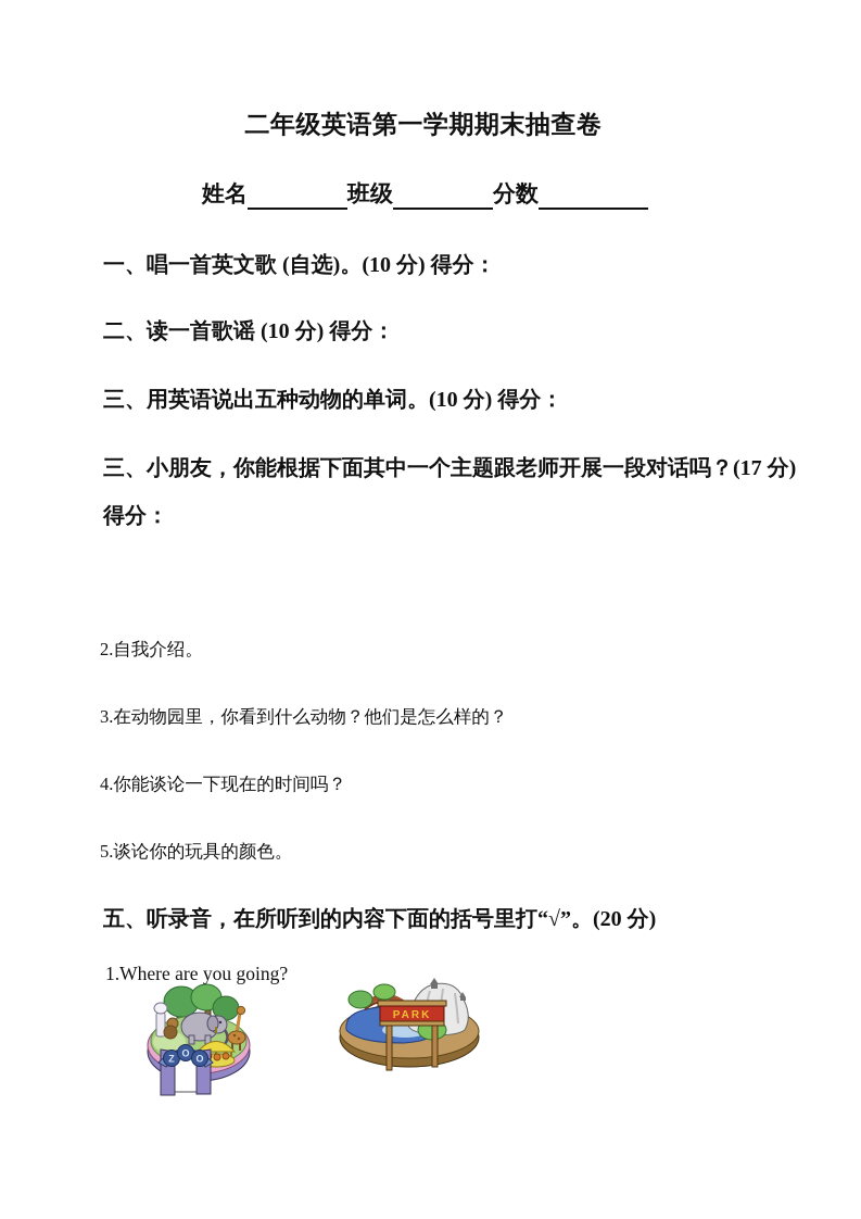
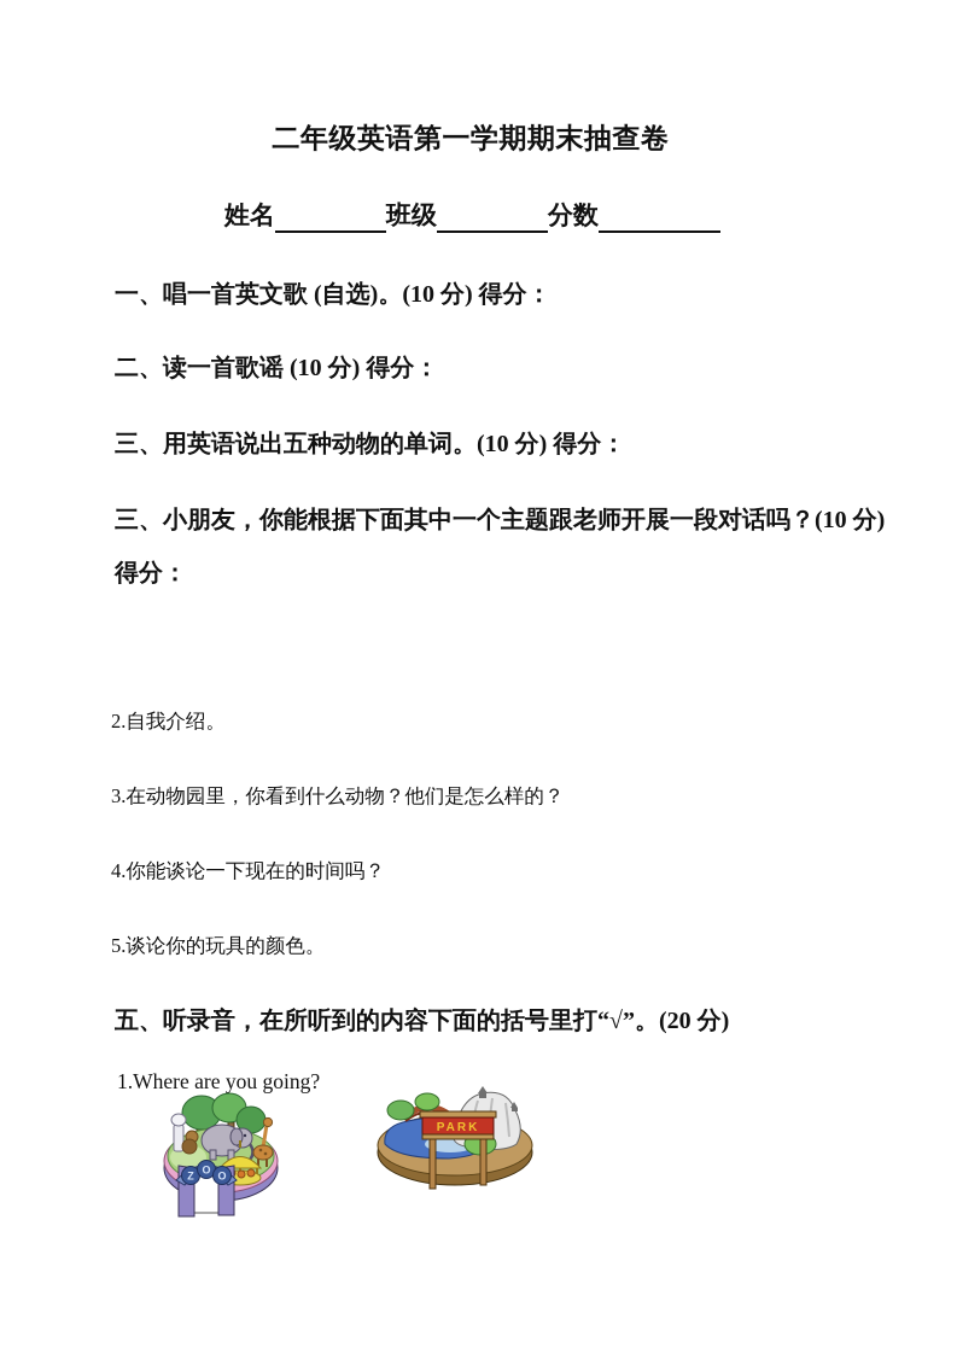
  二年级英语第一学期期末抽查卷
  姓名 班级 分数
  一、唱一首英文歌 (自选)。(10 分) 得分：
  二、读一首歌谣 (10 分) 得分：
  三、用英语说出五种动物的单词。(10 分) 得分：
- 三、小朋友，你能根据下面其中一个主题跟老师开展一段对话吗？(17 分)
+ 三、小朋友，你能根据下面其中一个主题跟老师开展一段对话吗？(10 分)
  得分：
  2.自我介绍。
  3.在动物园里，你看到什么动物？他们是怎么样的？
  4.你能谈论一下现在的时间吗？
  5.谈论你的玩具的颜色。
  五、听录音，在所听到的内容下面的括号里打“√”。(20 分)
  1.Where are you going?
  Z
  O
  O
  PARK
